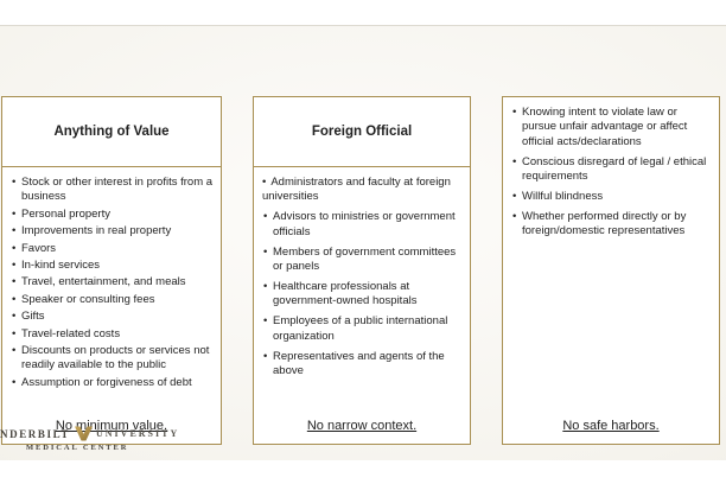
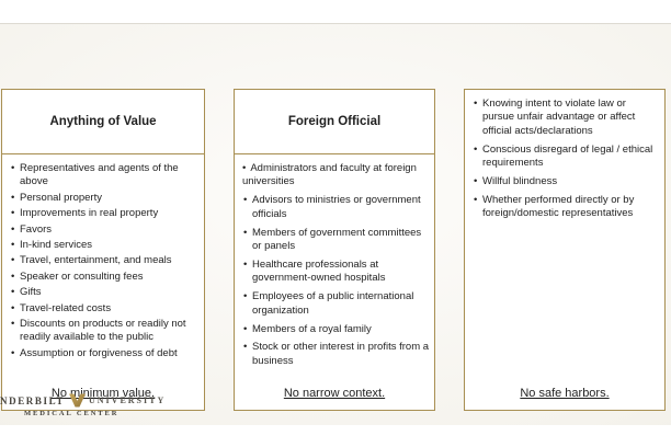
  Anything of Value
- Stock or other interest in profits from a business
+ Representatives and agents of the above
  Personal property
  Improvements in real property
  Favors
  In-kind services
  Travel, entertainment, and meals
  Speaker or consulting fees
  Gifts
  Travel-related costs
- Discounts on products or services not readily available to the public
+ Discounts on products or readily not readily available to the public
  Assumption or forgiveness of debt
  No minimum value.
  Foreign Official
  Administrators and faculty at foreign universities
  Advisors to ministries or government officials
  Members of government committees or panels
  Healthcare professionals at government-owned hospitals
  Employees of a public international organization
+ Members of a royal family
- Representatives and agents of the above
+ Stock or other interest in profits from a business
  No narrow context.
  Knowing intent to violate law or pursue unfair advantage or affect official acts/declarations
  Conscious disregard of legal / ethical requirements
  Willful blindness
  Whether performed directly or by foreign/domestic representatives
  No safe harbors.
  NDERBILT
  UNIVERSITY
